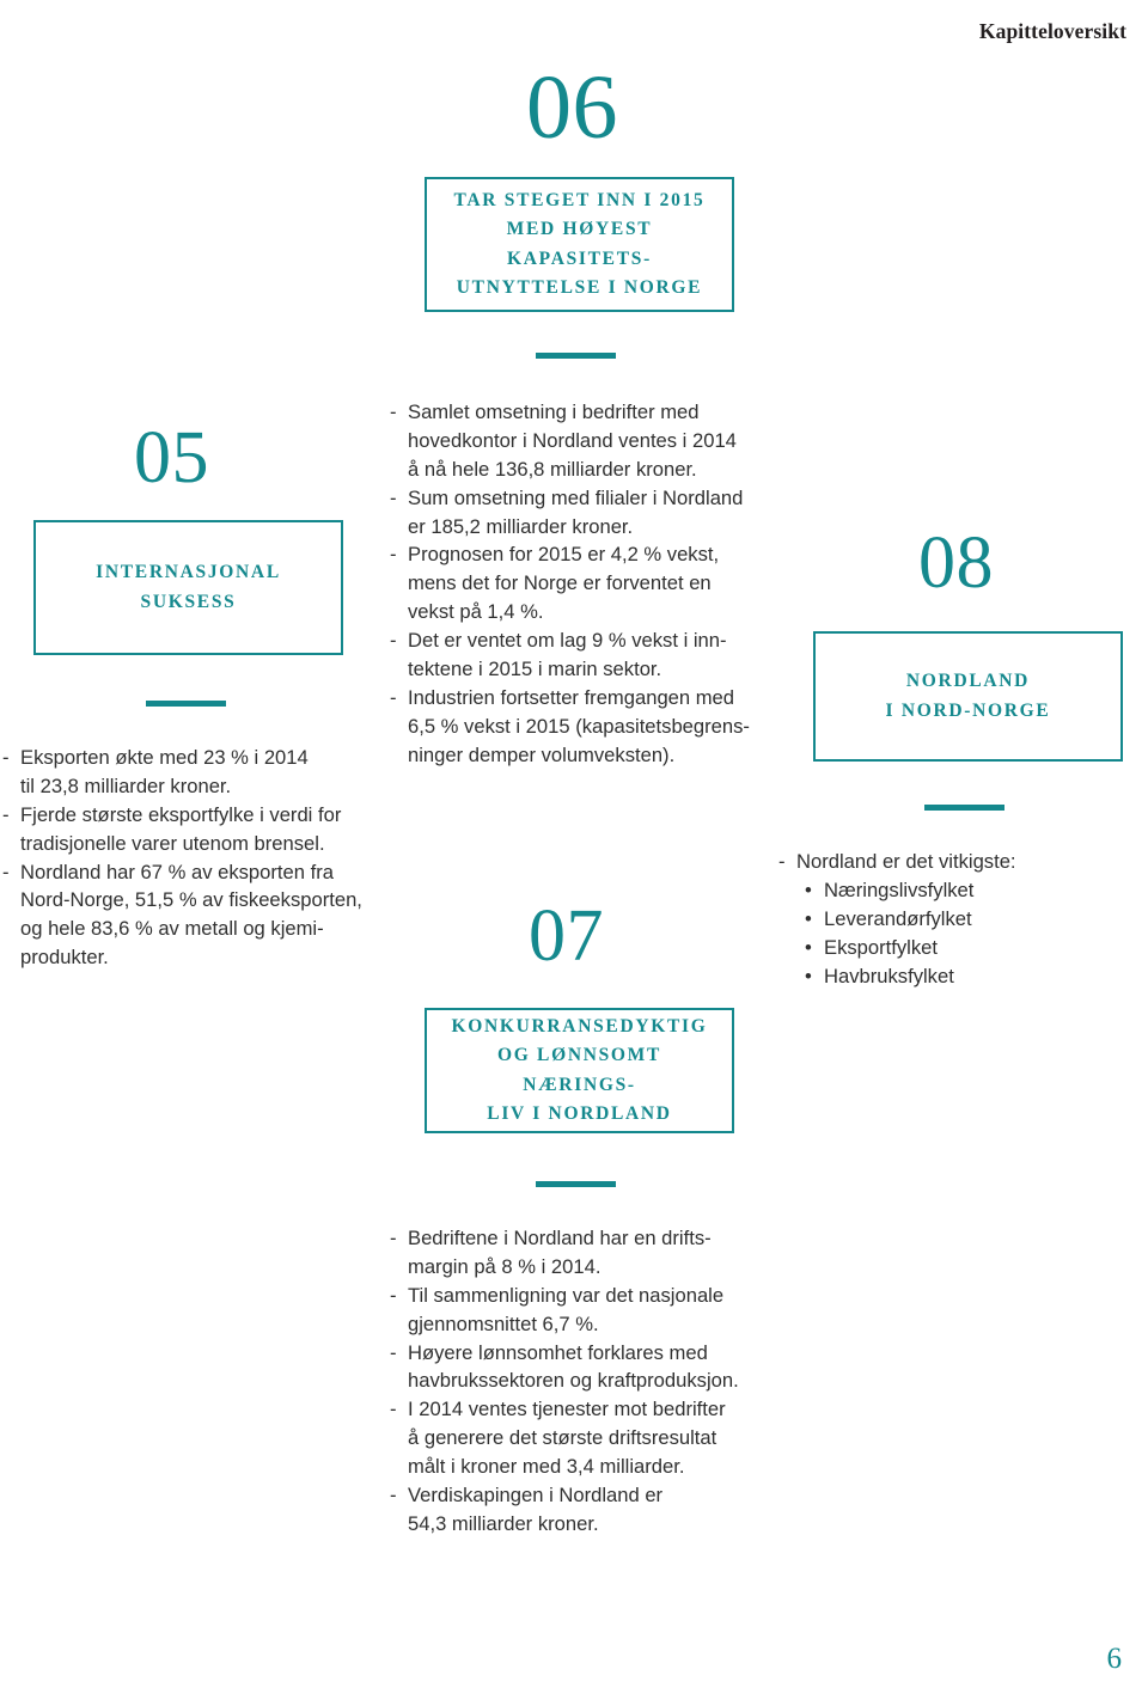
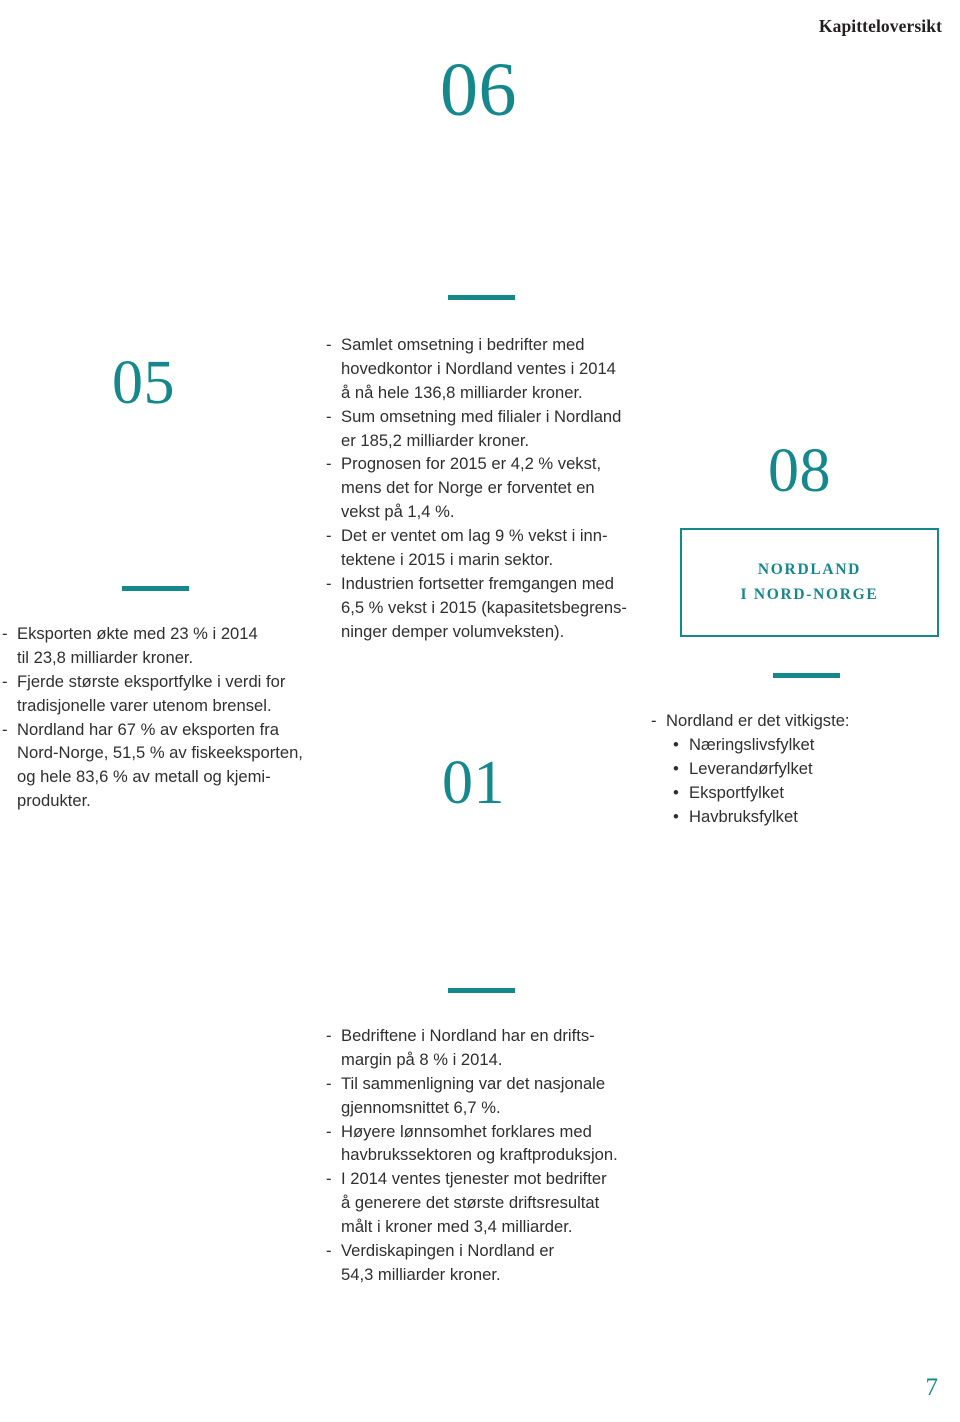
  Kapitteloversikt
  06
- TAR STEGET INN I 2015
- MED HØYEST KAPASITETS-
- UTNYTTELSE I NORGE
  -
  Samlet omsetning i bedrifter med
  hovedkontor i Nordland ventes i 2014
  å nå hele 136,8 milliarder kroner.
  -
  Sum omsetning med filialer i Nordland
  er 185,2 milliarder kroner.
  -
  Prognosen for 2015 er 4,2 % vekst,
  mens det for Norge er forventet en
  vekst på 1,4 %.
  -
  Det er ventet om lag 9 % vekst i inn-
  tektene i 2015 i marin sektor.
  -
  Industrien fortsetter fremgangen med
  6,5 % vekst i 2015 (kapasitetsbegrens-
  ninger demper volumveksten).
  05
- INTERNASJONAL
- SUKSESS
  -
  Eksporten økte med 23 % i 2014
  til 23,8 milliarder kroner.
  -
  Fjerde største eksportfylke i verdi for
  tradisjonelle varer utenom brensel.
  -
  Nordland har 67 % av eksporten fra
  Nord-Norge, 51,5 % av fiskeeksporten,
  og hele 83,6 % av metall og kjemi-
  produkter.
  08
  NORDLAND
  I NORD-NORGE
  -
  Nordland er det vitkigste:
  •
  Næringslivsfylket
  •
  Leverandørfylket
  •
  Eksportfylket
  •
  Havbruksfylket
- 07
+ 01
- KONKURRANSEDYKTIG
- OG LØNNSOMT NÆRINGS-
- LIV I NORDLAND
  -
  Bedriftene i Nordland har en drifts-
  margin på 8 % i 2014.
  -
  Til sammenligning var det nasjonale
  gjennomsnittet 6,7 %.
  -
  Høyere lønnsomhet forklares med
  havbrukssektoren og kraftproduksjon.
  -
  I 2014 ventes tjenester mot bedrifter
  å generere det største driftsresultat
  målt i kroner med 3,4 milliarder.
  -
  Verdiskapingen i Nordland er
  54,3 milliarder kroner.
- 6
+ 7
